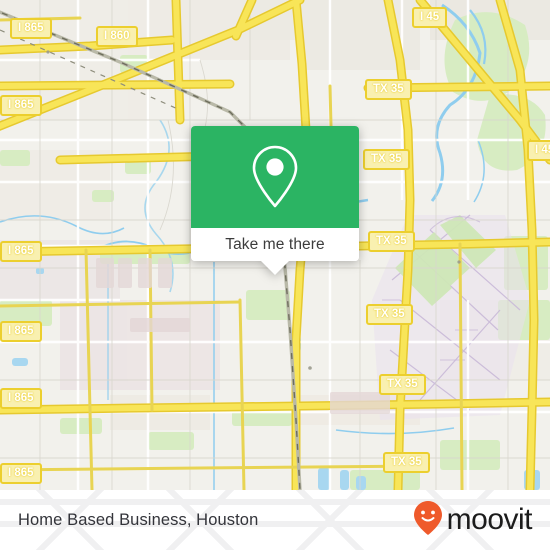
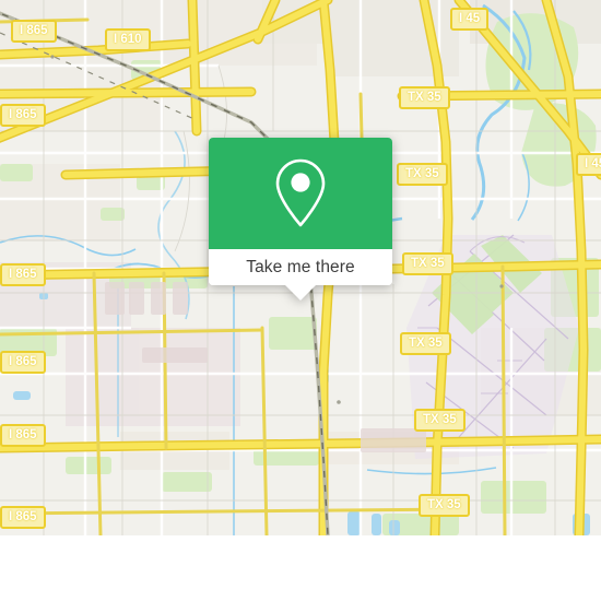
  I 865
- I 860
+ I 610
  I 45
  TX 35
  I 865
  TX 35
  I 865
  TX 35
  TX 35
  I 865
  TX 35
  I 865
  TX 35
  I 865
  Take me there
- Home Based Business, Houston
- moovit
